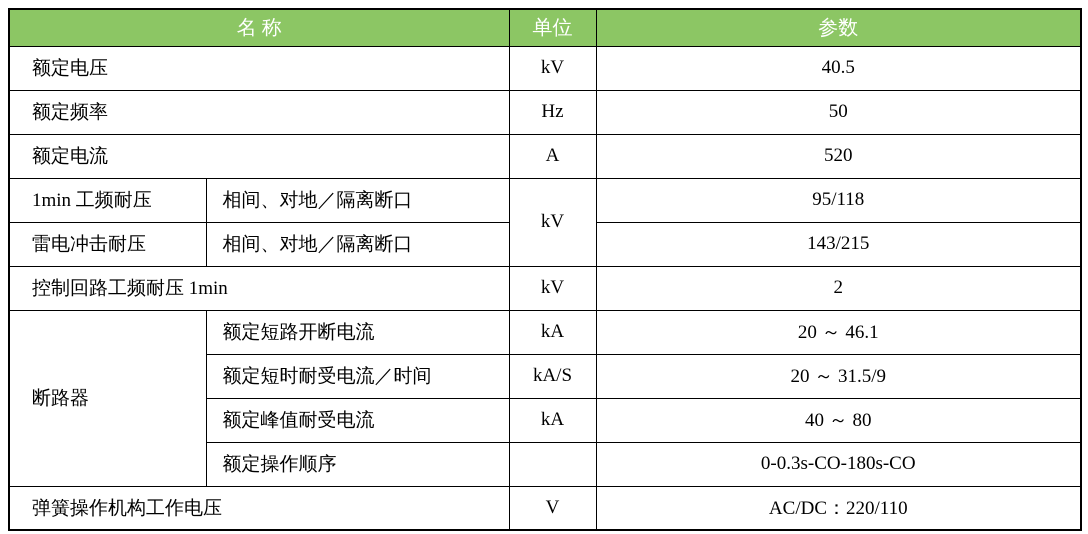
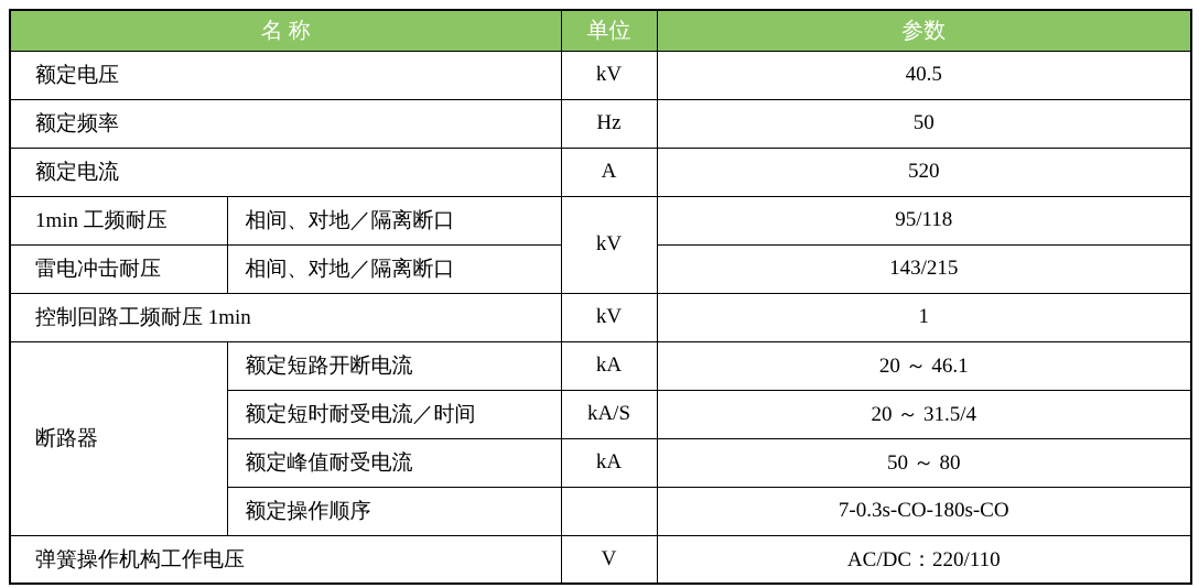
  名 称	单位	参数
  额定电压	kV	40.5
  额定频率	Hz	50
  额定电流	A	520
  1min 工频耐压	相间、对地／隔离断口	kV	95/118
  雷电冲击耐压	相间、对地／隔离断口	143/215
- 控制回路工频耐压 1min	kV	2
+ 控制回路工频耐压 1min	kV	1
  断路器	额定短路开断电流	kA	20 ～ 46.1
- 额定短时耐受电流／时间	kA/S	20 ～ 31.5/9
+ 额定短时耐受电流／时间	kA/S	20 ～ 31.5/4
- 额定峰值耐受电流	kA	40 ～ 80
+ 额定峰值耐受电流	kA	50 ～ 80
- 额定操作顺序		0-0.3s-CO-180s-CO
+ 额定操作顺序		7-0.3s-CO-180s-CO
  弹簧操作机构工作电压	V	AC/DC：220/110
